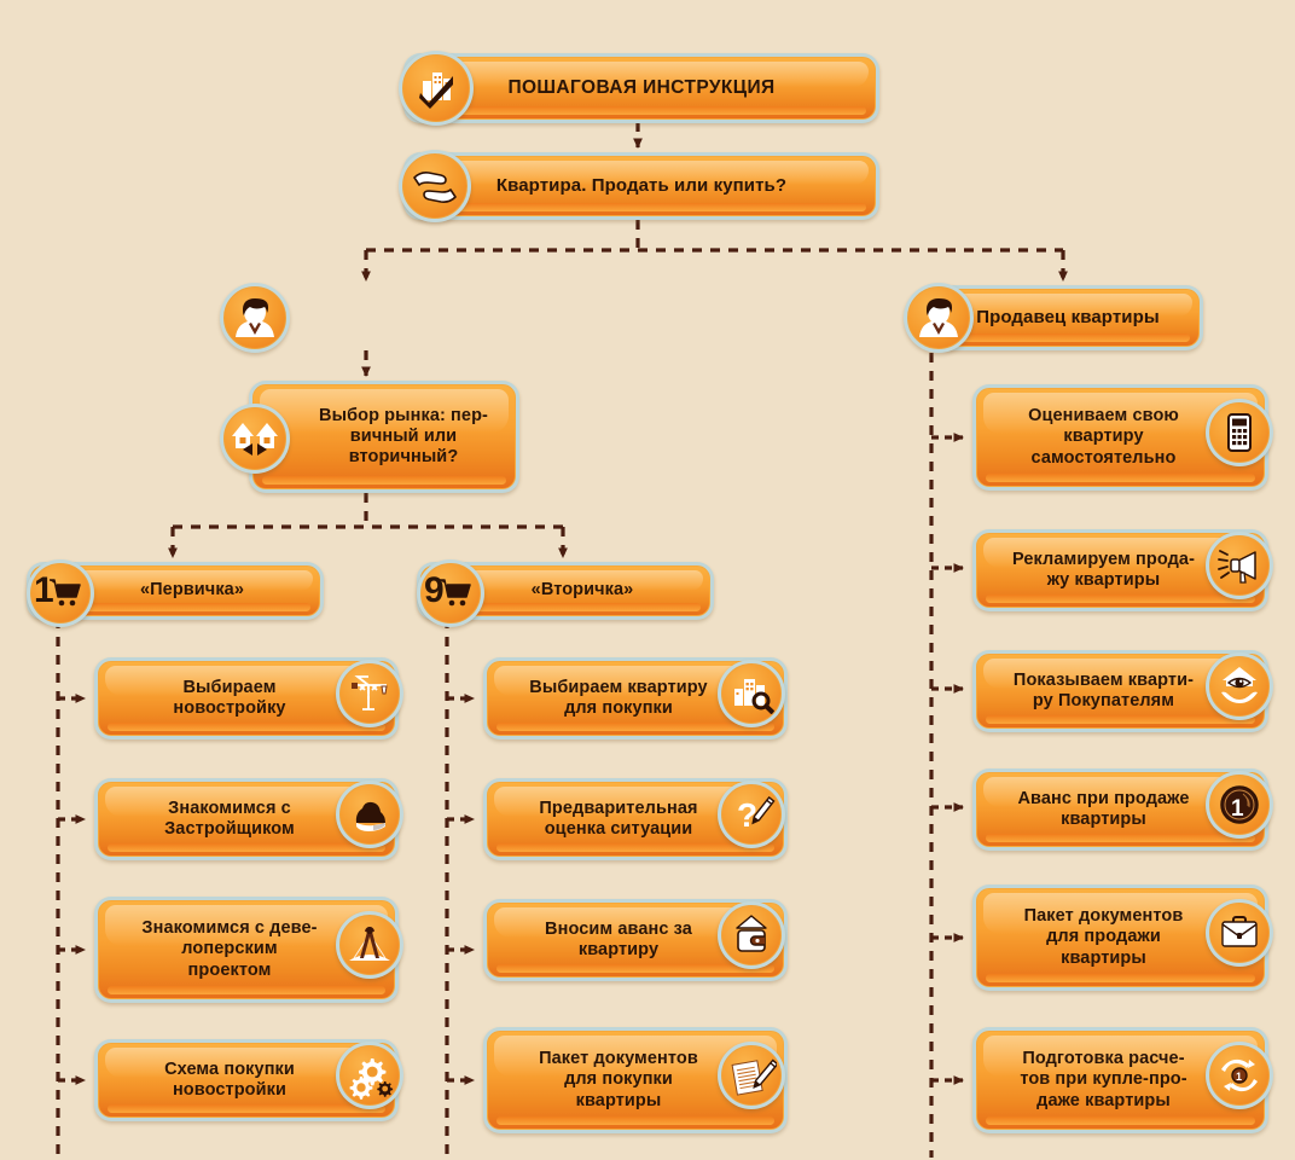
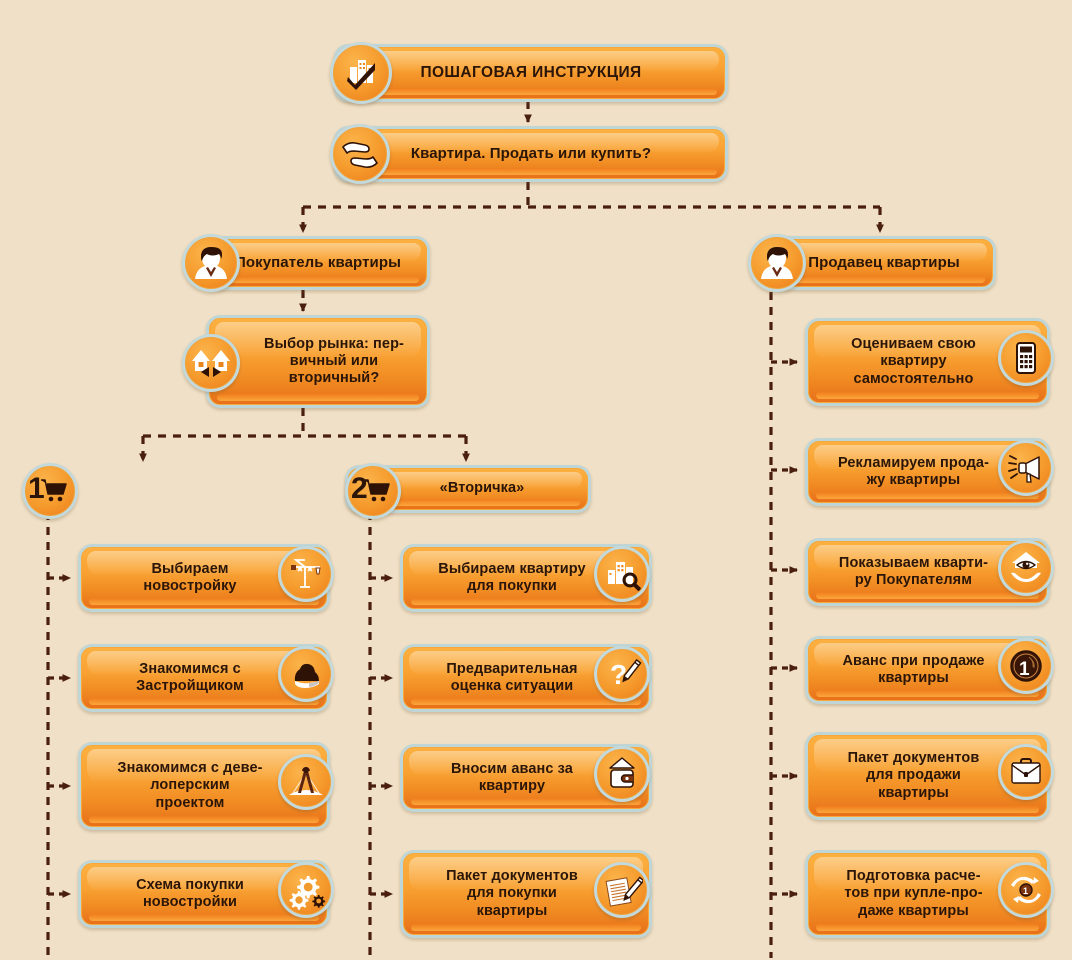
  ПОШАГОВАЯ ИНСТРУКЦИЯ
  Квартира. Продать или купить?
+ Покупатель квартиры
  Выбор рынка: пер-
  вичный или
  вторичный?
  Продавец квартиры
- «Первичка»
  1
  «Вторичка»
- 9
+ 2
  Выбираем
  новостройку
  Знакомимся с
  Застройщиком
  Знакомимся с деве-
  лоперским
  проектом
  Схема покупки
  новостройки
  Выбираем квартиру
  для покупки
  Предварительная
  оценка ситуации
  ?
  Вносим аванс за
  квартиру
  Пакет документов
  для покупки
  квартиры
  Оцениваем свою
  квартиру
  самостоятельно
  Рекламируем прода-
  жу квартиры
  Показываем кварти-
  ру Покупателям
  Аванс при продаже
  квартиры
  1
  Пакет документов
  для продажи
  квартиры
  Подготовка расче-
  тов при купле-про-
  даже квартиры
  1
